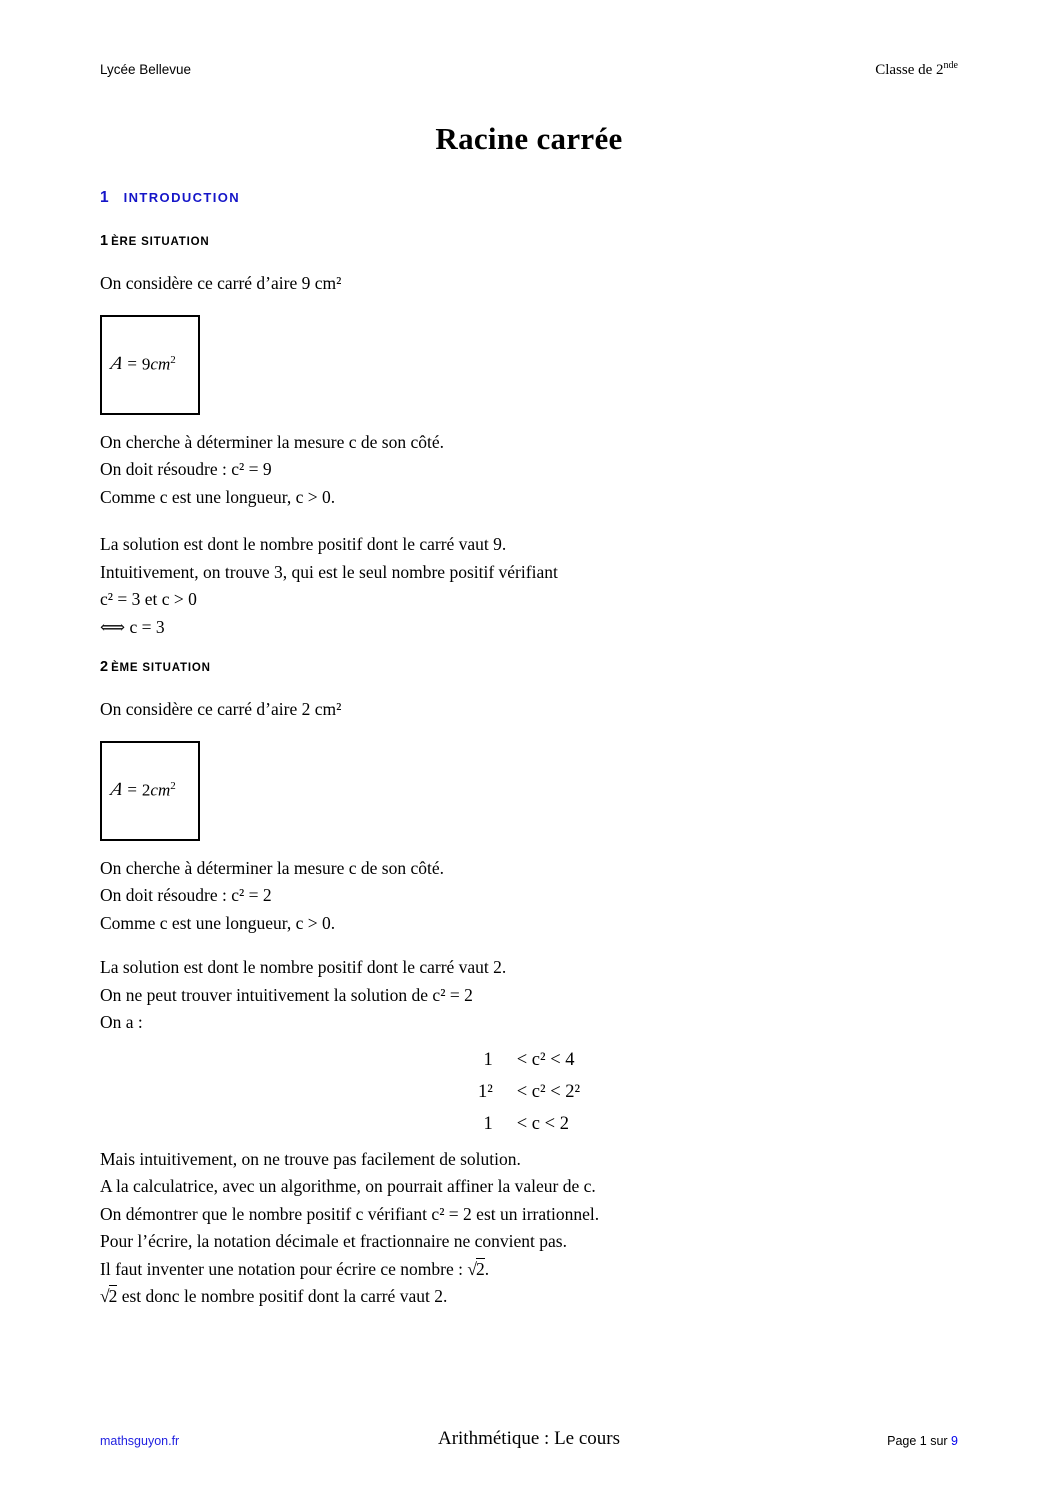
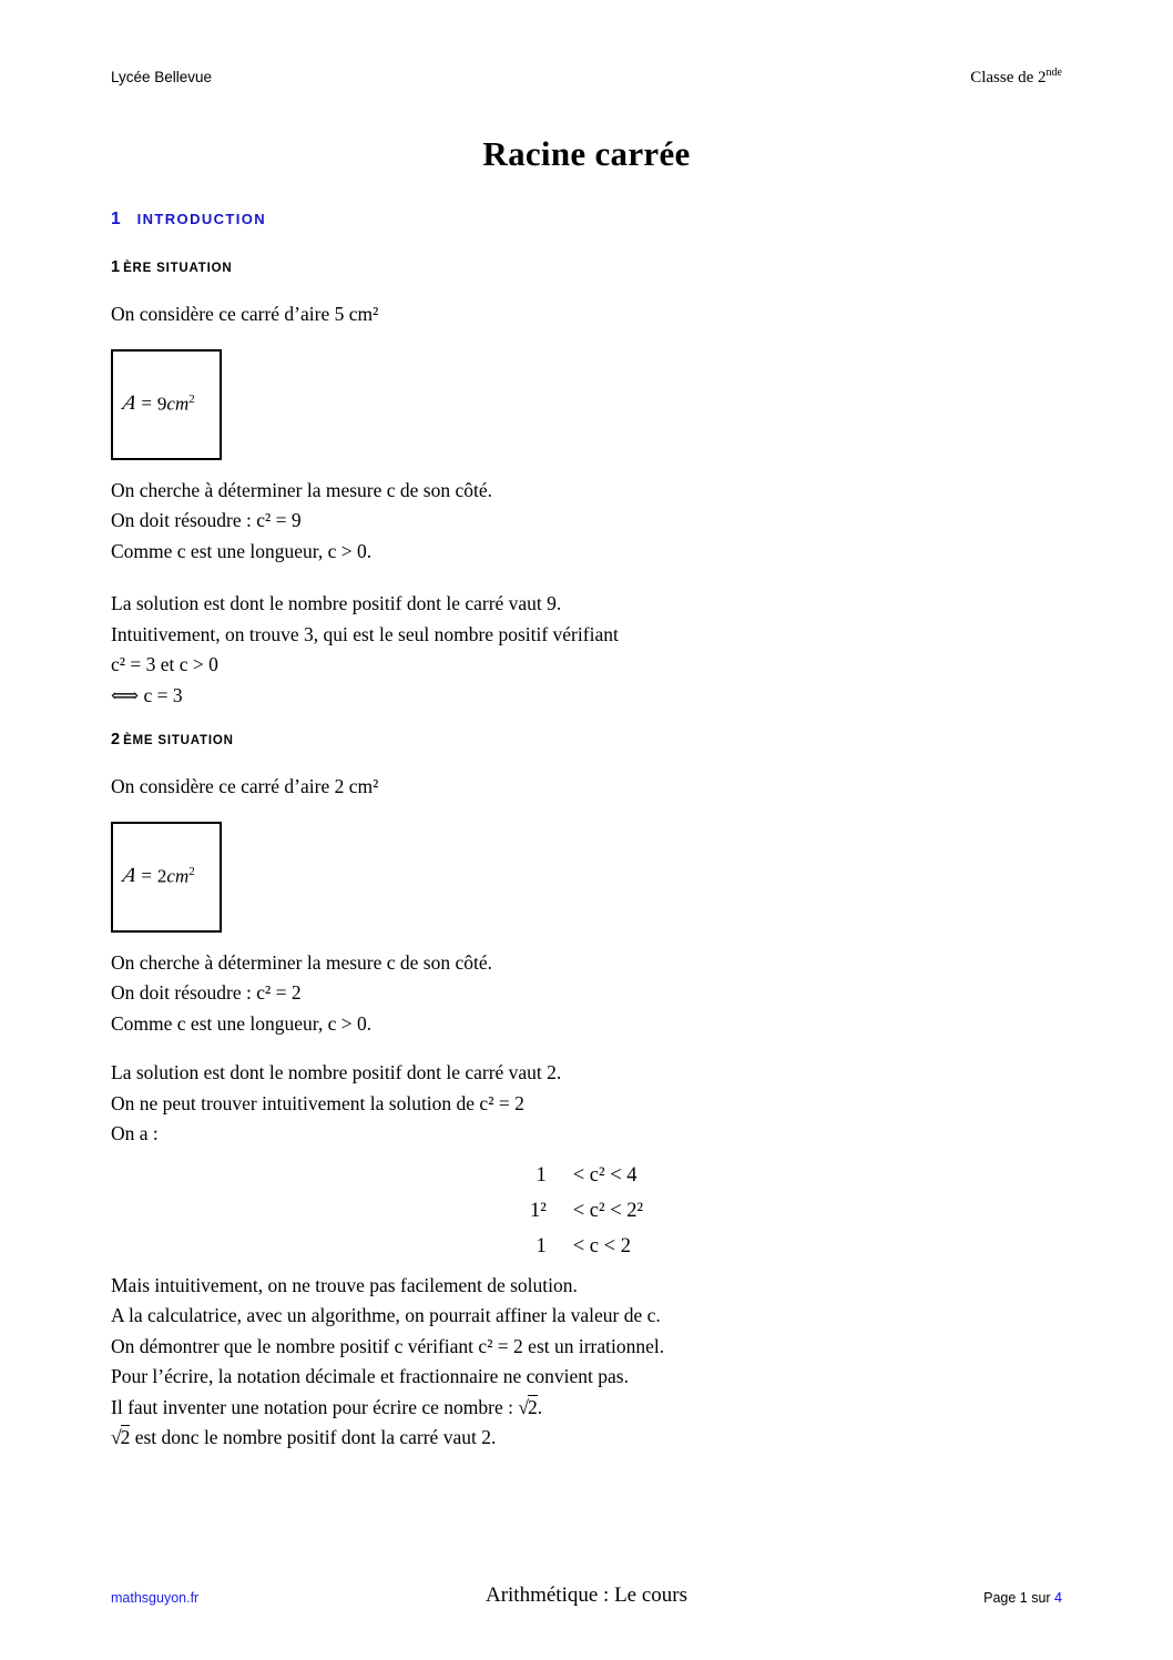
  Lycée Bellevue
  Classe de 2nde
  Racine carrée
  1
  INTRODUCTION
  1
  ÈRE SITUATION
- On considère ce carré d’aire 9 cm²
+ On considère ce carré d’aire 5 cm²
  On cherche à déterminer la mesure c de son côté.
  On doit résoudre : c² = 9
  Comme c est une longueur, c > 0.
  La solution est dont le nombre positif dont le carré vaut 9.
  Intuitivement, on trouve 3, qui est le seul nombre positif vérifiant
  c² = 3 et c > 0
  ⟺ c = 3
  2
  ÈME SITUATION
  On considère ce carré d’aire 2 cm²
  On cherche à déterminer la mesure c de son côté.
  On doit résoudre : c² = 2
  Comme c est une longueur, c > 0.
  La solution est dont le nombre positif dont le carré vaut 2.
  On ne peut trouver intuitivement la solution de c² = 2
  On a :
  1
  < c² < 4
  1²
  < c² < 2²
  1
  < c < 2
  Mais intuitivement, on ne trouve pas facilement de solution.
  A la calculatrice, avec un algorithme, on pourrait affiner la valeur de c.
  On démontrer que le nombre positif c vérifiant c² = 2 est un irrationnel.
  Pour l’écrire, la notation décimale et fractionnaire ne convient pas.
  Il faut inventer une notation pour écrire ce nombre : √2.
  √2 est donc le nombre positif dont la carré vaut 2.
  Arithmétique : Le cours
  mathsguyon.fr
- Page 1 sur 9
+ Page 1 sur 4
